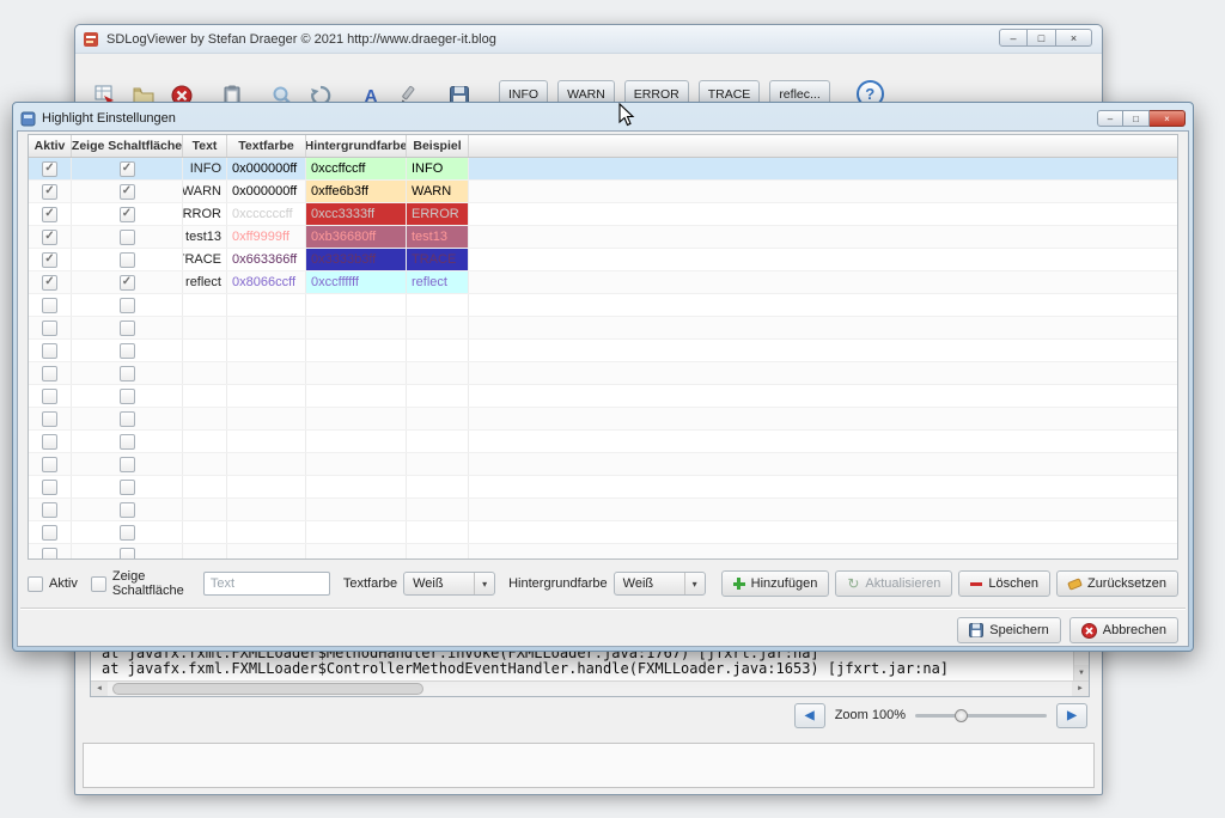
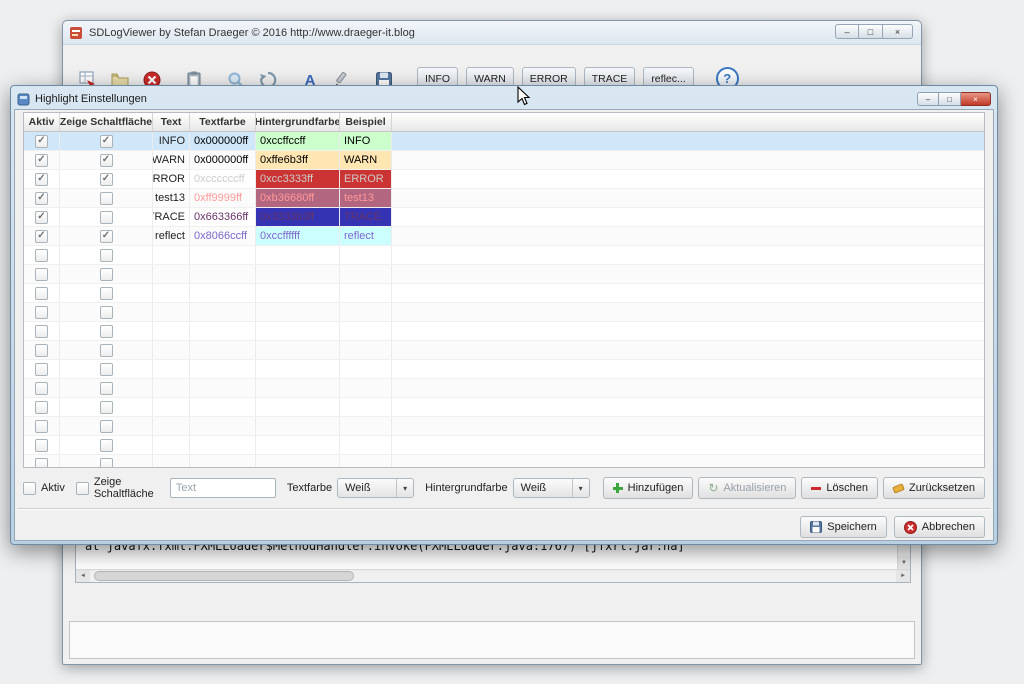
- SDLogViewer by Stefan Draeger © 2021 http://www.draeger-it.blog
+ SDLogViewer by Stefan Draeger © 2016 http://www.draeger-it.blog
  –
  □
  ×
  A
  INFO
  WARN
  ERROR
  TRACE
  reflec...
  ?
  at javafx.fxml.FXMLLoader$MethodHandler.invoke(FXMLLoader.java:1767) [jfxrt.jar:na]
- at javafx.fxml.FXMLLoader$ControllerMethodEventHandler.handle(FXMLLoader.java:1653) [jfxrt.jar:na]
- ◀
- Zoom 100%
- ▶
  Highlight Einstellungen
  –
  □
  ×
  Aktiv
  Zeige Schaltfläche
  Text
  Textfarbe
  Hintergrundfarbe
  Beispiel
  INFO
  0x000000ff
  0xccffccff
  INFO
  WARN
  0x000000ff
  0xffe6b3ff
  WARN
  RROR
  0xccccccff
  0xcc3333ff
  ERROR
  test13
  0xff9999ff
  0xb36680ff
  test13
  RACE
  0x663366ff
  0x3333b3ff
  TRACE
  reflect
  0x8066ccff
  0xccffffff
  reflect
  Aktiv
  Zeige Schaltfläche
  Text
  Textfarbe
  Weiß
  ▾
  Hintergrundfarbe
  Weiß
  ▾
  Hinzufügen
  ↻
  Aktualisieren
  Löschen
  Zurücksetzen
  Speichern
  Abbrechen
